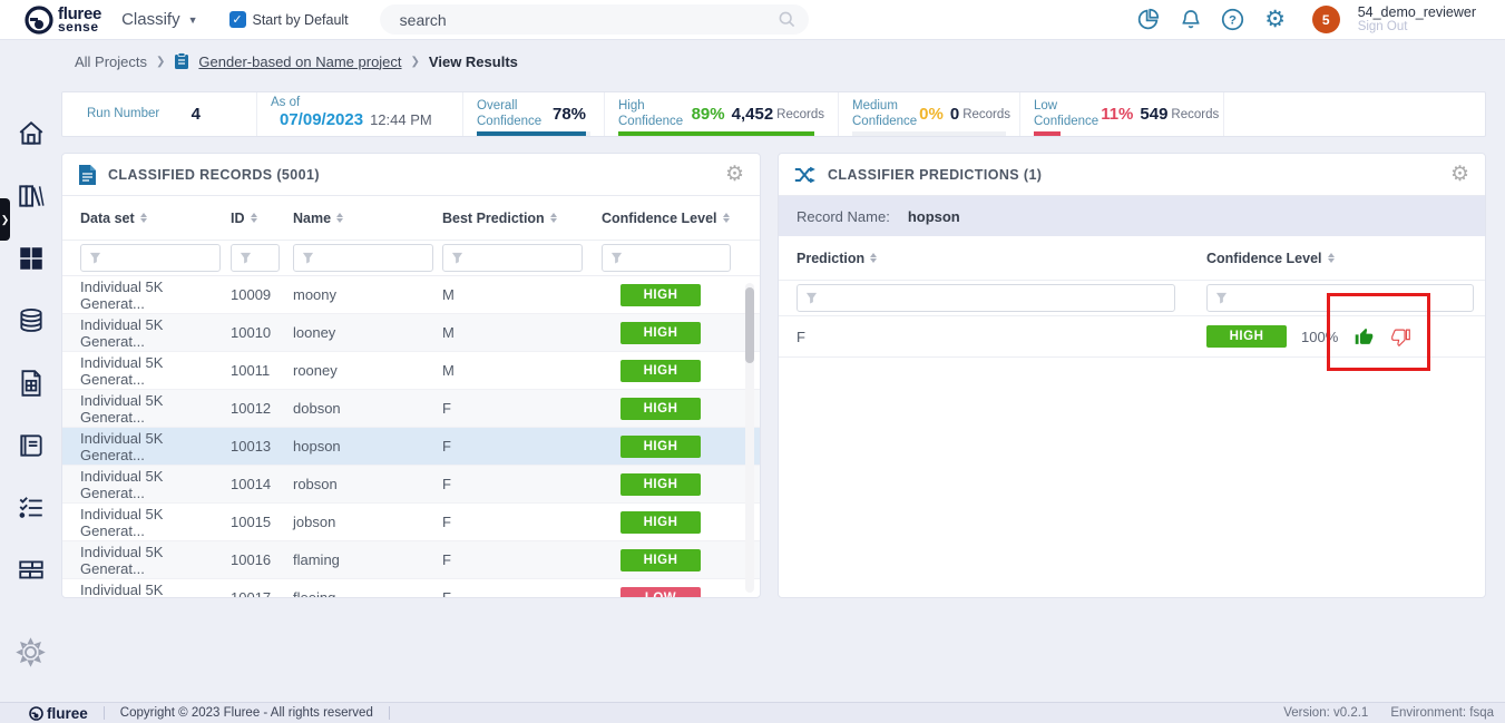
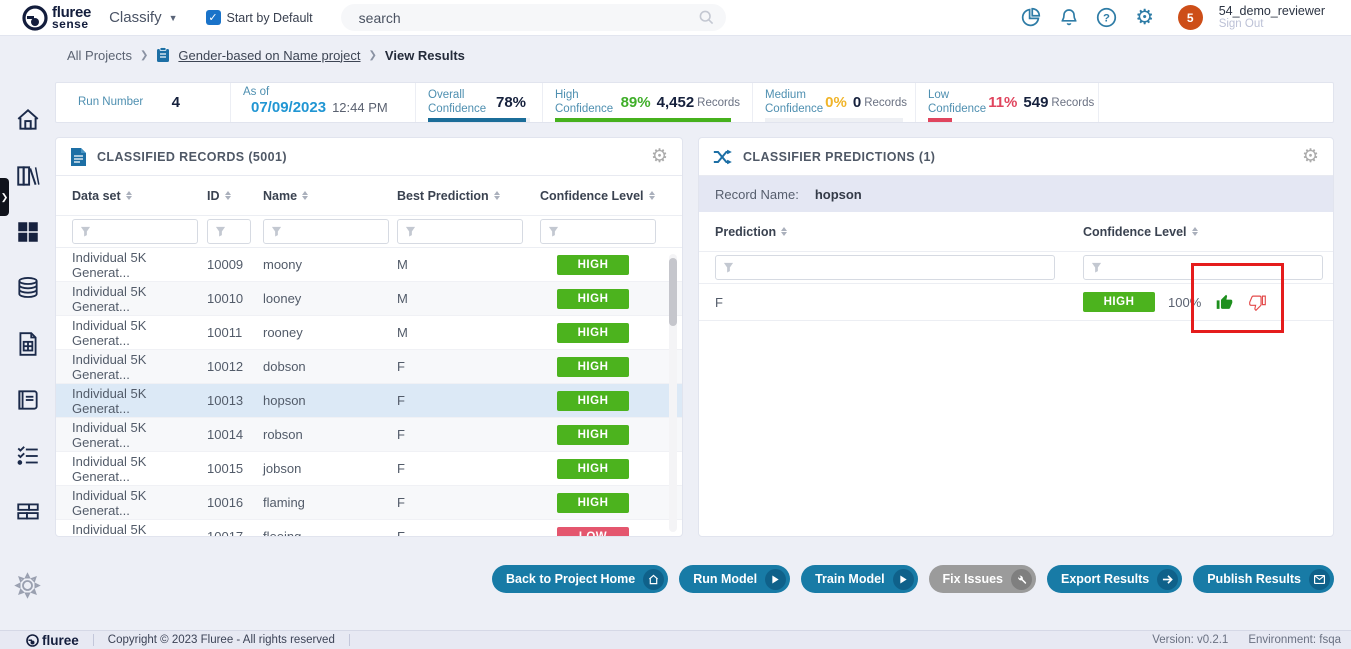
  fluree
  sense
  Classify
  ▼
  ✓
  Start by Default
  search
  ?
  ⚙
  5
  54_demo_reviewer
  Sign Out
  All Projects
  ❯
  Gender-based on Name project
  ❯
  View Results
  Run Number
  4
  As of
  07/09/2023
  12:44 PM
  Overall Confidence
  78%
  High Confidence
  89%
  4,452
  Records
  Medium Confidence
  0%
  0
  Records
  Low Confidence
  11%
  549
  Records
  ❯
  CLASSIFIED RECORDS (5001)
  ⚙
  Data set
  ID
  Name
  Best Prediction
  Confidence Level
  Individual 5K Generat...
  10009
  moony
  M
  HIGH
  Individual 5K Generat...
  10010
  looney
  M
  HIGH
  Individual 5K Generat...
  10011
  rooney
  M
  HIGH
  Individual 5K Generat...
  10012
  dobson
  F
  HIGH
  Individual 5K Generat...
  10013
  hopson
  F
  HIGH
  Individual 5K Generat...
  10014
  robson
  F
  HIGH
  Individual 5K Generat...
  10015
  jobson
  F
  HIGH
  Individual 5K Generat...
  10016
  flaming
  F
  HIGH
  CLASSIFIER PREDICTIONS (1)
  ⚙
  Record Name:
  hopson
  Prediction
  Confidence Level
  F
  HIGH
  100%
+ Back to Project Home
+ Run Model
+ Train Model
+ Fix Issues
+ Export Results
+ Publish Results
  fluree
  Copyright © 2023 Fluree - All rights reserved
  Version: v0.2.1
  Environment: fsqa
